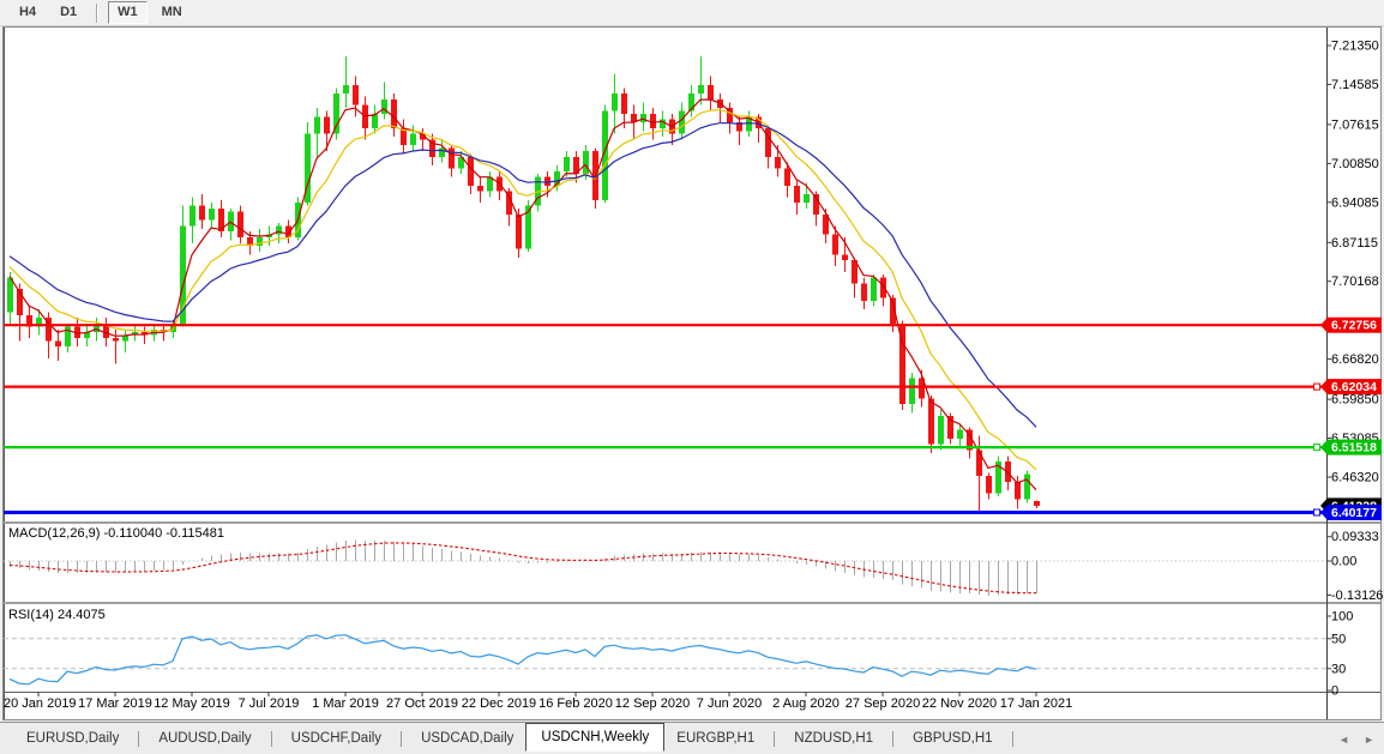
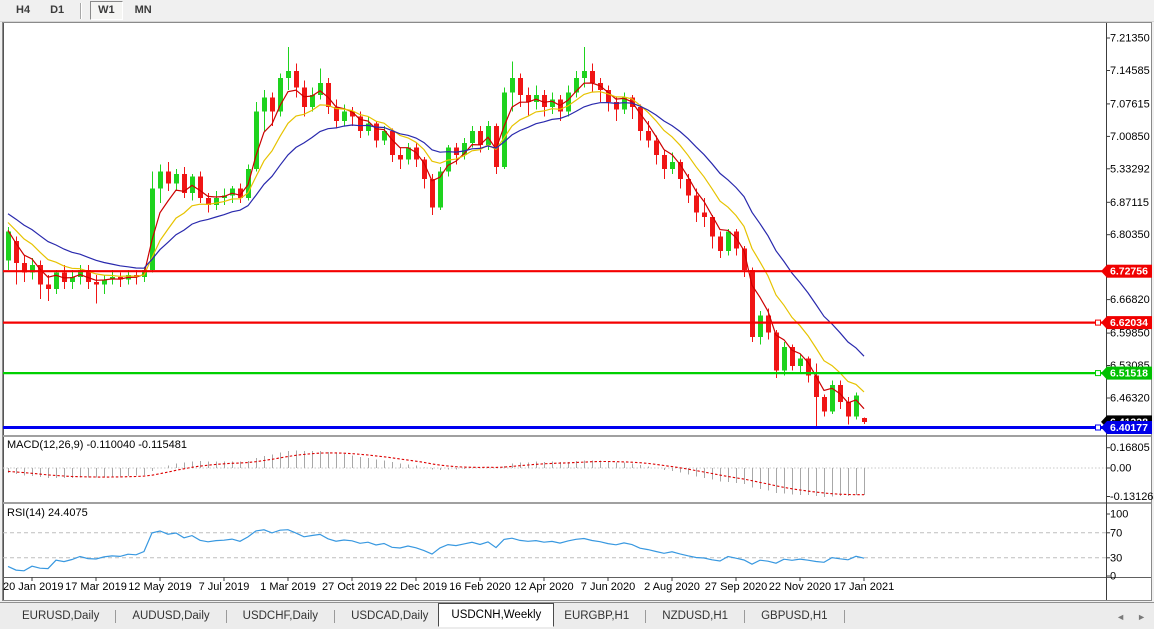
  H4
  D1
  W1
  MN
  7.21350
  7.14585
  7.07615
  7.00850
- 6.94085
+ 5.33292
  6.87115
- 7.70168
+ 6.80350
  6.66820
  6.59850
  6.53085
  6.46320
- 0.09333
+ 0.16805
  0.00
  -0.13126
  100
- 50
+ 70
  30
  0
  6.72756
  6.62034
  6.51518
  6.40177
  20 Jan 2019
  17 Mar 2019
  12 May 2019
  7 Jul 2019
  1 Mar 2019
  27 Oct 2019
  22 Dec 2019
  16 Feb 2020
- 12 Sep 2020
+ 12 Apr 2020
  7 Jun 2020
  2 Aug 2020
  27 Sep 2020
  22 Nov 2020
  17 Jan 2021
  MACD(12,26,9) -0.110040 -0.115481
  RSI(14) 24.4075
  EURUSD,Daily
  AUDUSD,Daily
  USDCHF,Daily
  USDCAD,Daily
  USDCNH,Weekly
  EURGBP,H1
  NZDUSD,H1
  GBPUSD,H1
  ◄
  ►
